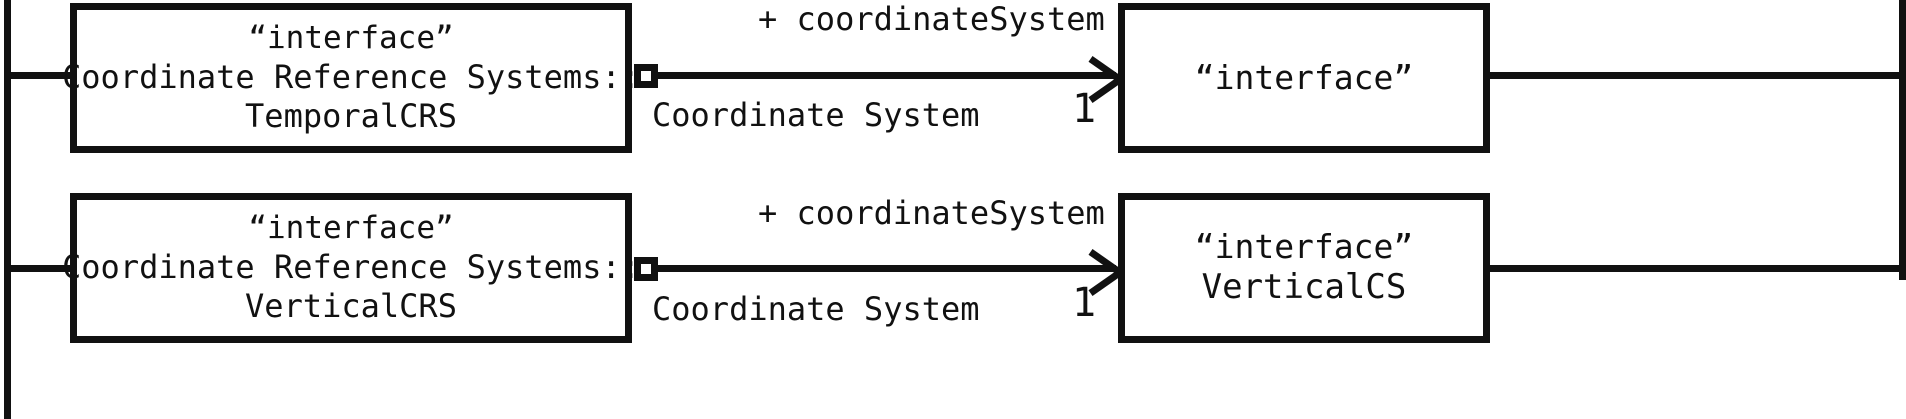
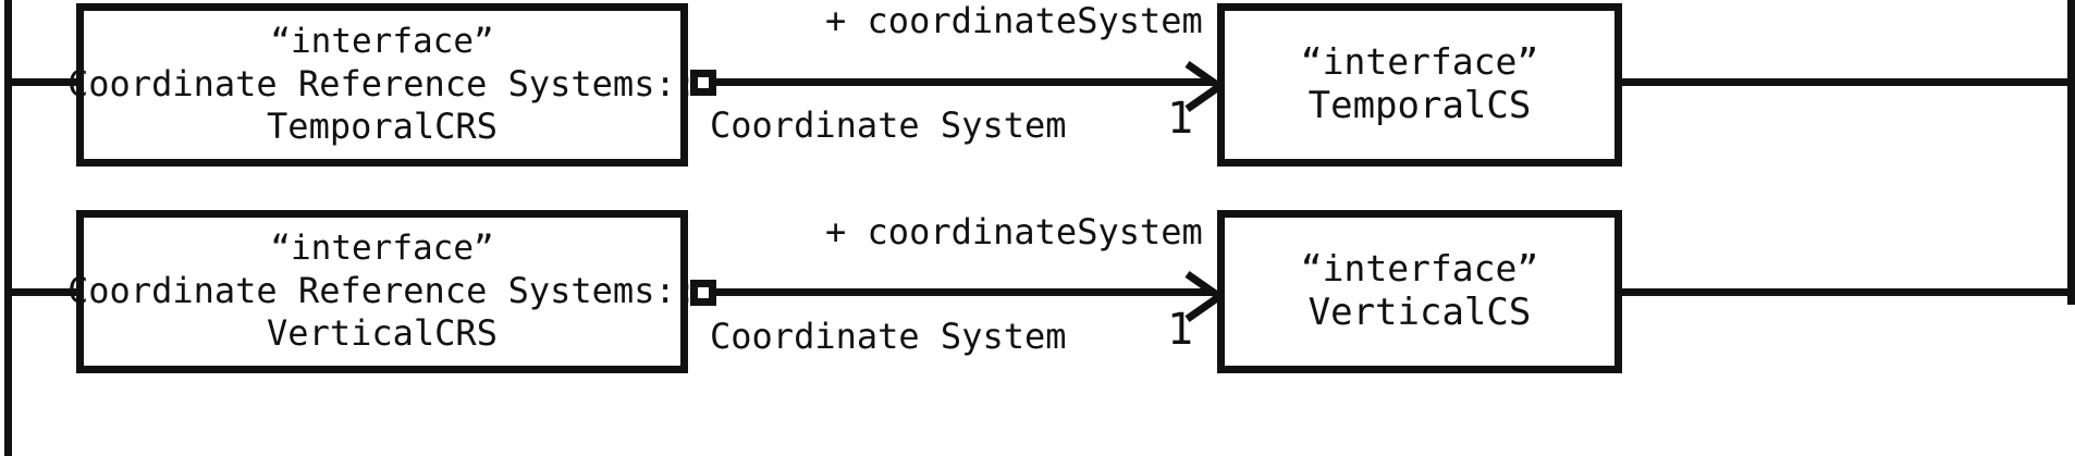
  “interface”
  Coordinate Reference Systems::
  TemporalCRS
  + coordinateSystem
  Coordinate System
  1
  “interface”
+ TemporalCS
  “interface”
  Coordinate Reference Systems::
  VerticalCRS
  + coordinateSystem
  Coordinate System
  1
  “interface”
  VerticalCS
